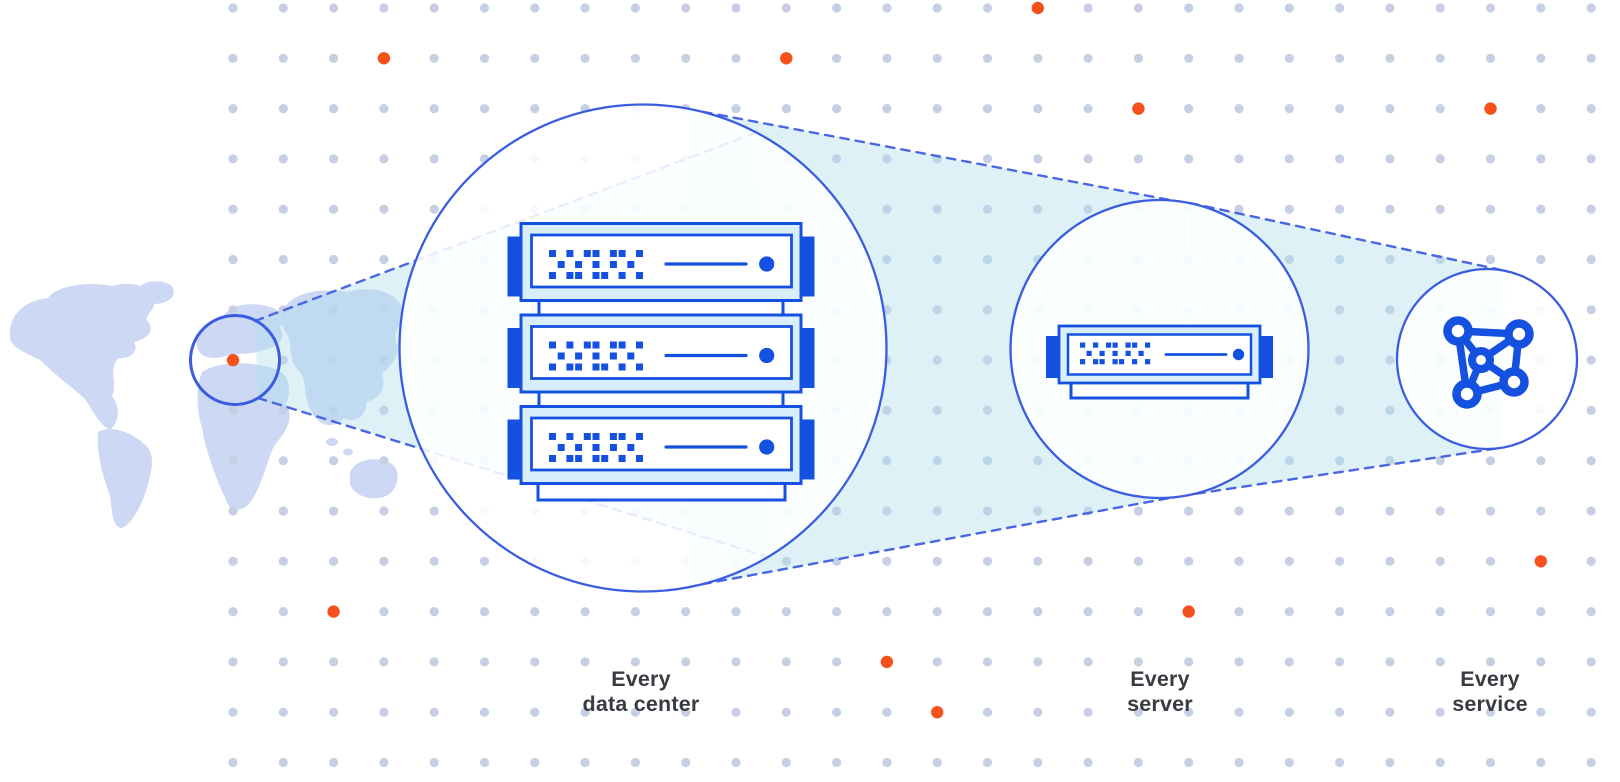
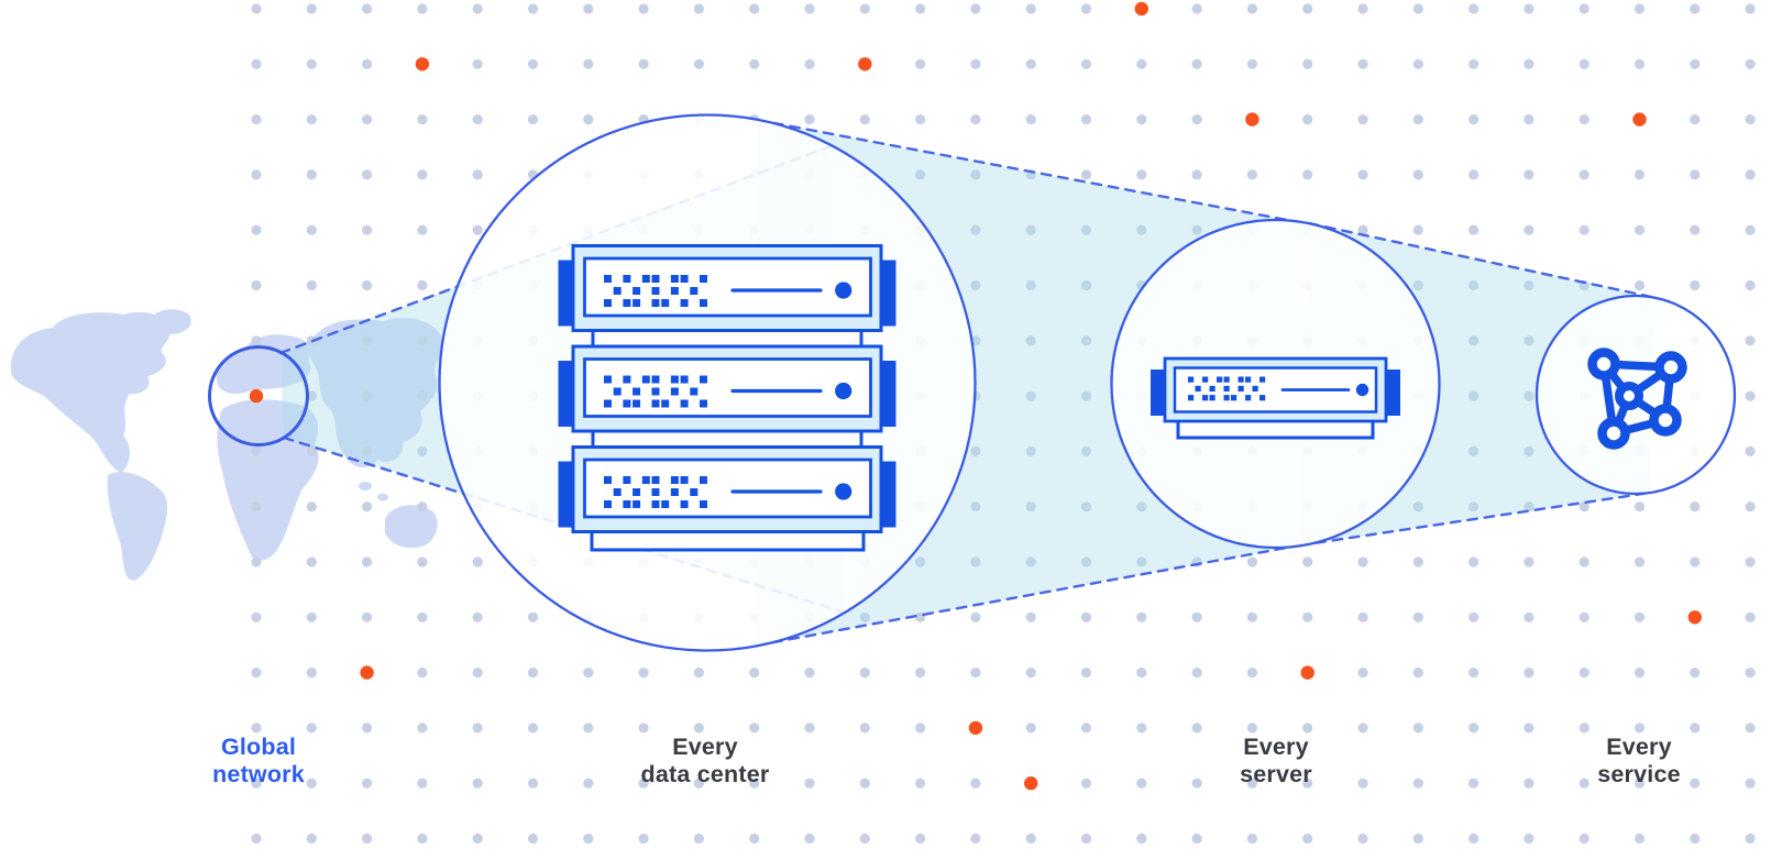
+ Global
+ network
  Every
  data center
  Every
  server
  Every
  service
